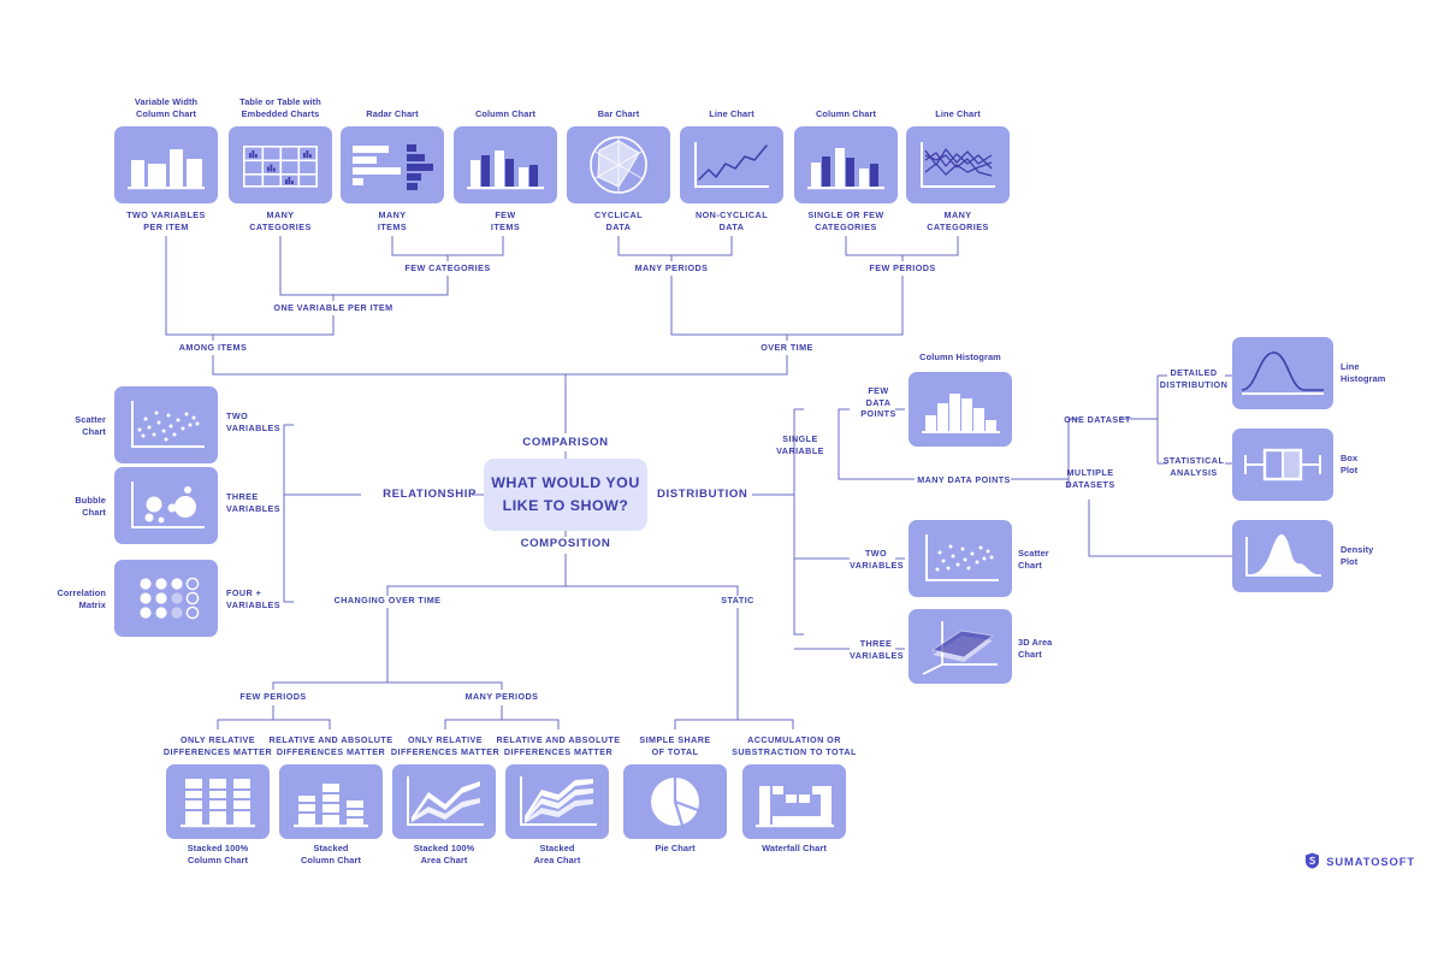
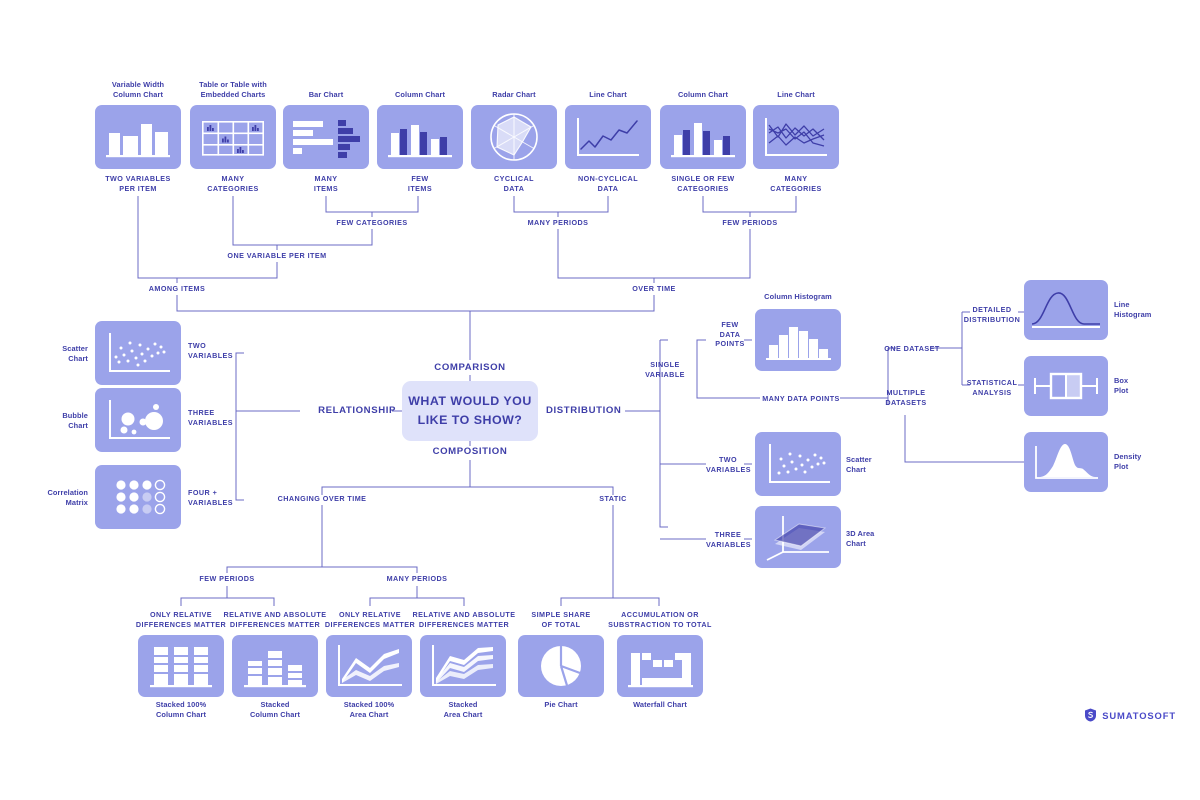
  WHAT WOULD YOU
  LIKE TO SHOW?
  COMPARISON
  COMPOSITION
  RELATIONSHIP
  DISTRIBUTION
  Variable Width
  Column Chart
  TWO VARIABLES
  PER ITEM
  Table or Table with
  Embedded Charts
  MANY
  CATEGORIES
- Radar Chart
+ Bar Chart
  MANY
  ITEMS
  Column Chart
  FEW
  ITEMS
- Bar Chart
+ Radar Chart
  CYCLICAL
  DATA
  Line Chart
  NON-CYCLICAL
  DATA
  Column Chart
  SINGLE OR FEW
  CATEGORIES
  Line Chart
  MANY
  CATEGORIES
  FEW CATEGORIES
  MANY PERIODS
  FEW PERIODS
  ONE VARIABLE PER ITEM
  AMONG ITEMS
  OVER TIME
  Scatter
  Chart
  TWO
  VARIABLES
  Bubble
  Chart
  THREE
  VARIABLES
  Correlation
  Matrix
  FOUR +
  VARIABLES
  SINGLE
  VARIABLE
  FEW
  DATA
  POINTS
  MANY DATA POINTS
  TWO
  VARIABLES
  THREE
  VARIABLES
  ONE DATASET
  MULTIPLE
  DATASETS
  DETAILED
  DISTRIBUTION
  STATISTICAL
  ANALYSIS
  Column Histogram
  Scatter
  Chart
  3D Area
  Chart
  Line
  Histogram
  Box
  Plot
  Density
  Plot
  CHANGING OVER TIME
  STATIC
  FEW PERIODS
  MANY PERIODS
  ONLY RELATIVE
  DIFFERENCES MATTER
  Stacked 100%
  Column Chart
  RELATIVE AND ABSOLUTE
  DIFFERENCES MATTER
  Stacked
  Column Chart
  ONLY RELATIVE
  DIFFERENCES MATTER
  Stacked 100%
  Area Chart
  RELATIVE AND ABSOLUTE
  DIFFERENCES MATTER
  Stacked
  Area Chart
  SIMPLE SHARE
  OF TOTAL
  Pie Chart
  ACCUMULATION OR
  SUBSTRACTION TO TOTAL
  Waterfall Chart
  SUMATOSOFT
